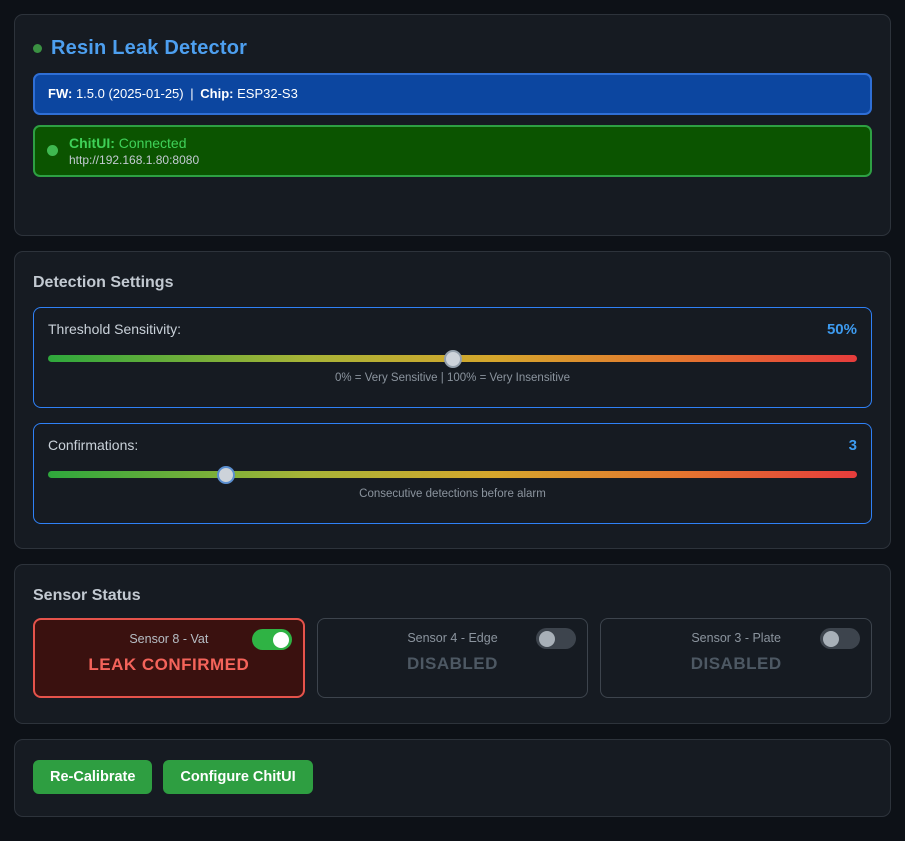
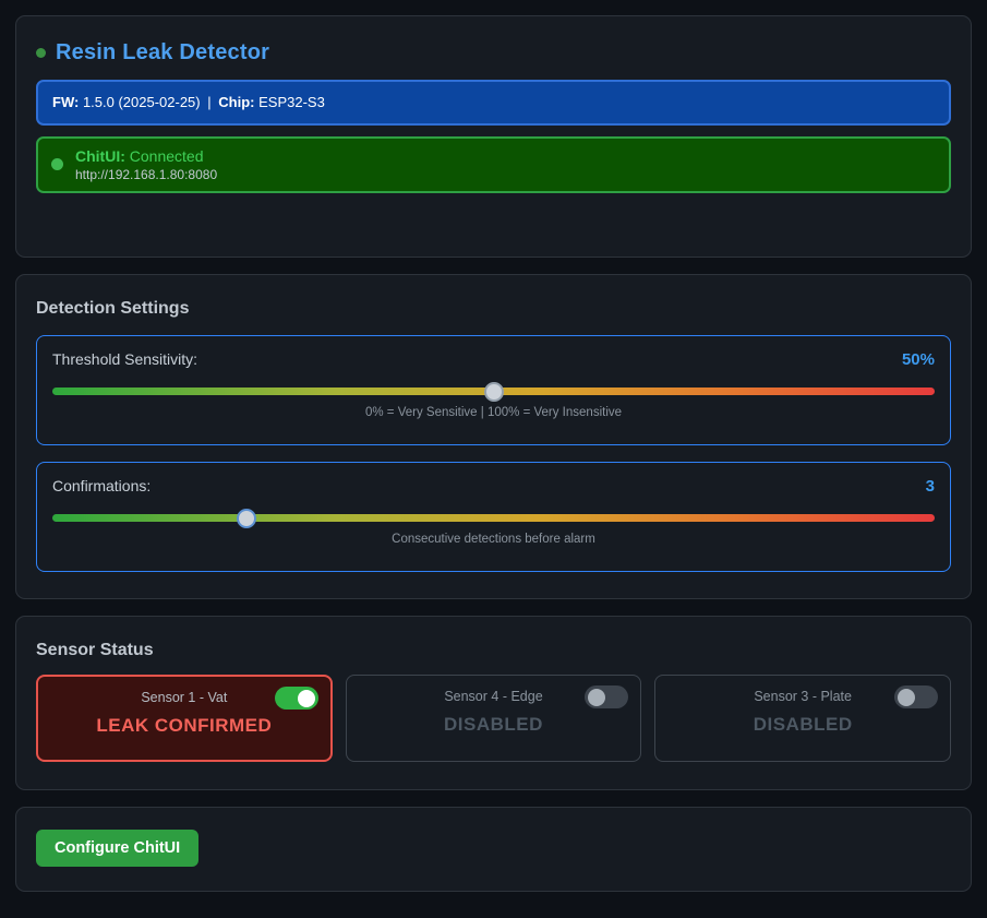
  Resin Leak Detector
- FW: 1.5.0 (2025-01-25) | Chip: ESP32-S3
+ FW: 1.5.0 (2025-02-25) | Chip: ESP32-S3
  ChitUI: Connected
  http://192.168.1.80:8080
  Detection Settings
  Threshold Sensitivity:
  50%
  0% = Very Sensitive | 100% = Very Insensitive
  Confirmations:
  3
  Consecutive detections before alarm
  Sensor Status
- Sensor 8 - Vat
+ Sensor 1 - Vat
  LEAK CONFIRMED
  Sensor 4 - Edge
  DISABLED
  Sensor 3 - Plate
  DISABLED
- Re-Calibrate
  Configure ChitUI
